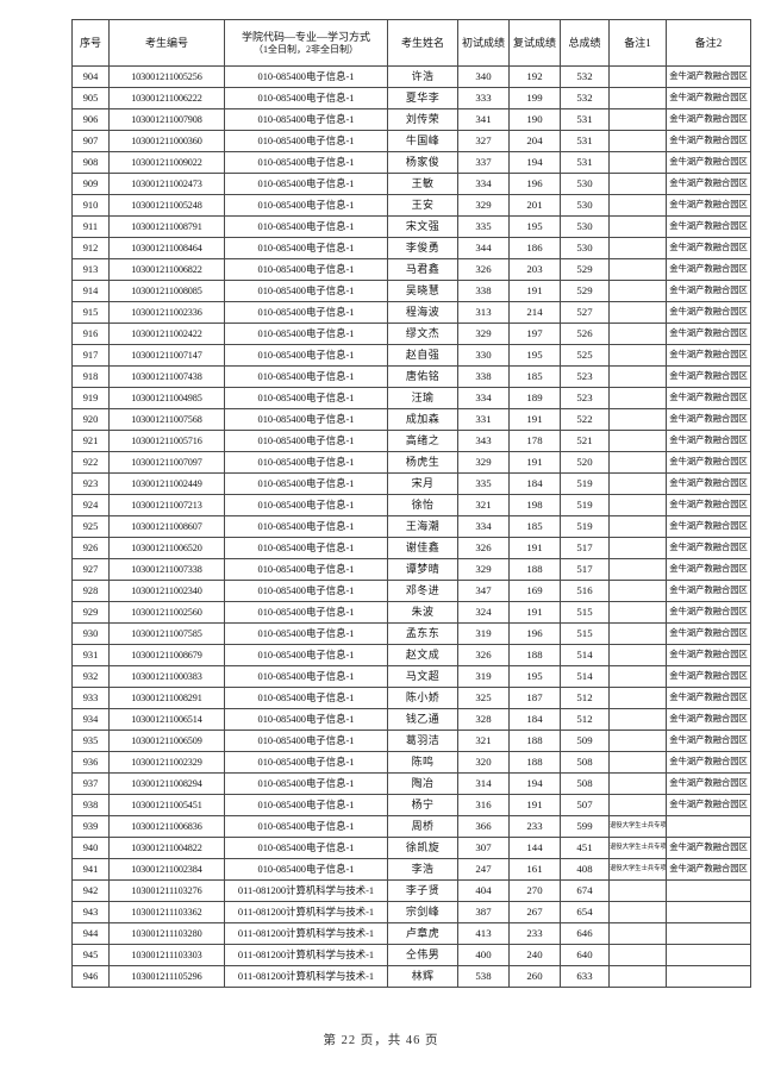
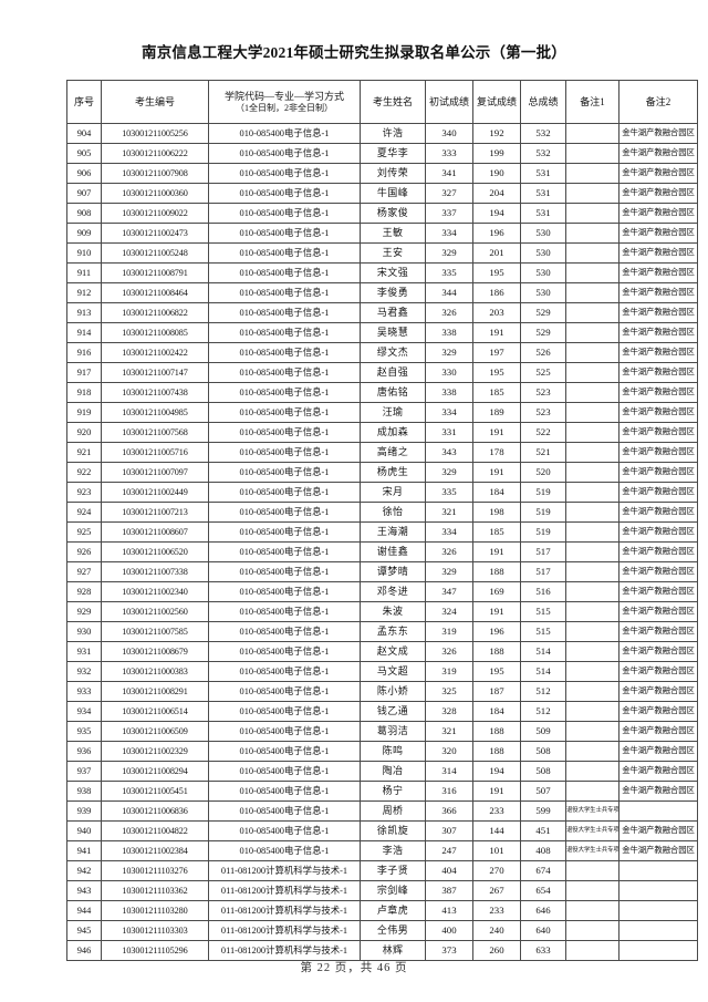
+ 南京信息工程大学2021年硕士研究生拟录取名单公示（第一批）
  序号	考生编号	学院代码—专业—学习方式 （1全日制，2非全日制）	考生姓名	初试成绩	复试成绩	总成绩	备注1	备注2
  904	103001211005256	010-085400电子信息-1	许浩	340	192	532		金牛湖产教融合园区
  905	103001211006222	010-085400电子信息-1	夏华李	333	199	532		金牛湖产教融合园区
  906	103001211007908	010-085400电子信息-1	刘传荣	341	190	531		金牛湖产教融合园区
  907	103001211000360	010-085400电子信息-1	牛国峰	327	204	531		金牛湖产教融合园区
  908	103001211009022	010-085400电子信息-1	杨家俊	337	194	531		金牛湖产教融合园区
  909	103001211002473	010-085400电子信息-1	王敏	334	196	530		金牛湖产教融合园区
  910	103001211005248	010-085400电子信息-1	王安	329	201	530		金牛湖产教融合园区
  911	103001211008791	010-085400电子信息-1	宋文强	335	195	530		金牛湖产教融合园区
  912	103001211008464	010-085400电子信息-1	李俊勇	344	186	530		金牛湖产教融合园区
  913	103001211006822	010-085400电子信息-1	马君鑫	326	203	529		金牛湖产教融合园区
  914	103001211008085	010-085400电子信息-1	吴晓慧	338	191	529		金牛湖产教融合园区
- 915	103001211002336	010-085400电子信息-1	程海波	313	214	527		金牛湖产教融合园区
  916	103001211002422	010-085400电子信息-1	缪文杰	329	197	526		金牛湖产教融合园区
  917	103001211007147	010-085400电子信息-1	赵自强	330	195	525		金牛湖产教融合园区
  918	103001211007438	010-085400电子信息-1	唐佑铭	338	185	523		金牛湖产教融合园区
  919	103001211004985	010-085400电子信息-1	汪瑜	334	189	523		金牛湖产教融合园区
  920	103001211007568	010-085400电子信息-1	成加森	331	191	522		金牛湖产教融合园区
  921	103001211005716	010-085400电子信息-1	高绪之	343	178	521		金牛湖产教融合园区
  922	103001211007097	010-085400电子信息-1	杨虎生	329	191	520		金牛湖产教融合园区
  923	103001211002449	010-085400电子信息-1	宋月	335	184	519		金牛湖产教融合园区
  924	103001211007213	010-085400电子信息-1	徐怡	321	198	519		金牛湖产教融合园区
  925	103001211008607	010-085400电子信息-1	王海潮	334	185	519		金牛湖产教融合园区
  926	103001211006520	010-085400电子信息-1	谢佳鑫	326	191	517		金牛湖产教融合园区
  927	103001211007338	010-085400电子信息-1	谭梦晴	329	188	517		金牛湖产教融合园区
  928	103001211002340	010-085400电子信息-1	邓冬进	347	169	516		金牛湖产教融合园区
  929	103001211002560	010-085400电子信息-1	朱波	324	191	515		金牛湖产教融合园区
  930	103001211007585	010-085400电子信息-1	孟东东	319	196	515		金牛湖产教融合园区
  931	103001211008679	010-085400电子信息-1	赵文成	326	188	514		金牛湖产教融合园区
  932	103001211000383	010-085400电子信息-1	马文超	319	195	514		金牛湖产教融合园区
  933	103001211008291	010-085400电子信息-1	陈小娇	325	187	512		金牛湖产教融合园区
  934	103001211006514	010-085400电子信息-1	钱乙通	328	184	512		金牛湖产教融合园区
  935	103001211006509	010-085400电子信息-1	葛羽洁	321	188	509		金牛湖产教融合园区
  936	103001211002329	010-085400电子信息-1	陈鸣	320	188	508		金牛湖产教融合园区
  937	103001211008294	010-085400电子信息-1	陶冶	314	194	508		金牛湖产教融合园区
  938	103001211005451	010-085400电子信息-1	杨宁	316	191	507		金牛湖产教融合园区
  939	103001211006836	010-085400电子信息-1	周桥	366	233	599
  940	103001211004822	010-085400电子信息-1	徐凯旋	307	144	451		金牛湖产教融合园区
- 941	103001211002384	010-085400电子信息-1	李浩	247	161	408		金牛湖产教融合园区
+ 941	103001211002384	010-085400电子信息-1	李浩	247	101	408		金牛湖产教融合园区
  942	103001211103276	011-081200计算机科学与技术-1	李子贤	404	270	674
  943	103001211103362	011-081200计算机科学与技术-1	宗剑峰	387	267	654
  944	103001211103280	011-081200计算机科学与技术-1	卢章虎	413	233	646
  945	103001211103303	011-081200计算机科学与技术-1	仝伟男	400	240	640
- 946	103001211105296	011-081200计算机科学与技术-1	林辉	538	260	633
+ 946	103001211105296	011-081200计算机科学与技术-1	林辉	373	260	633
  第 22 页，共 46 页
